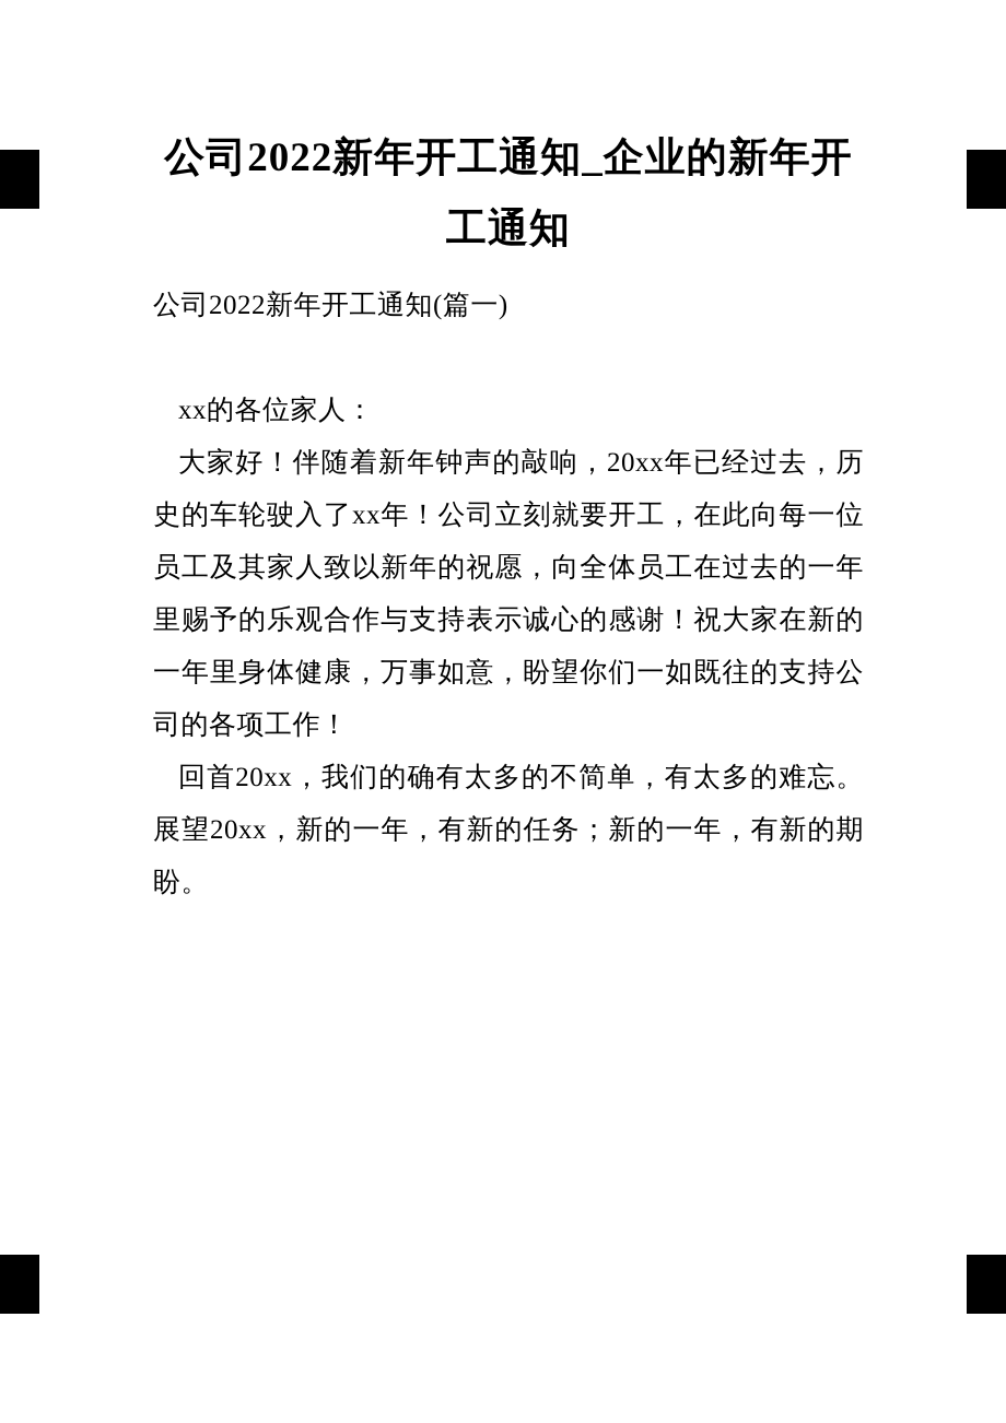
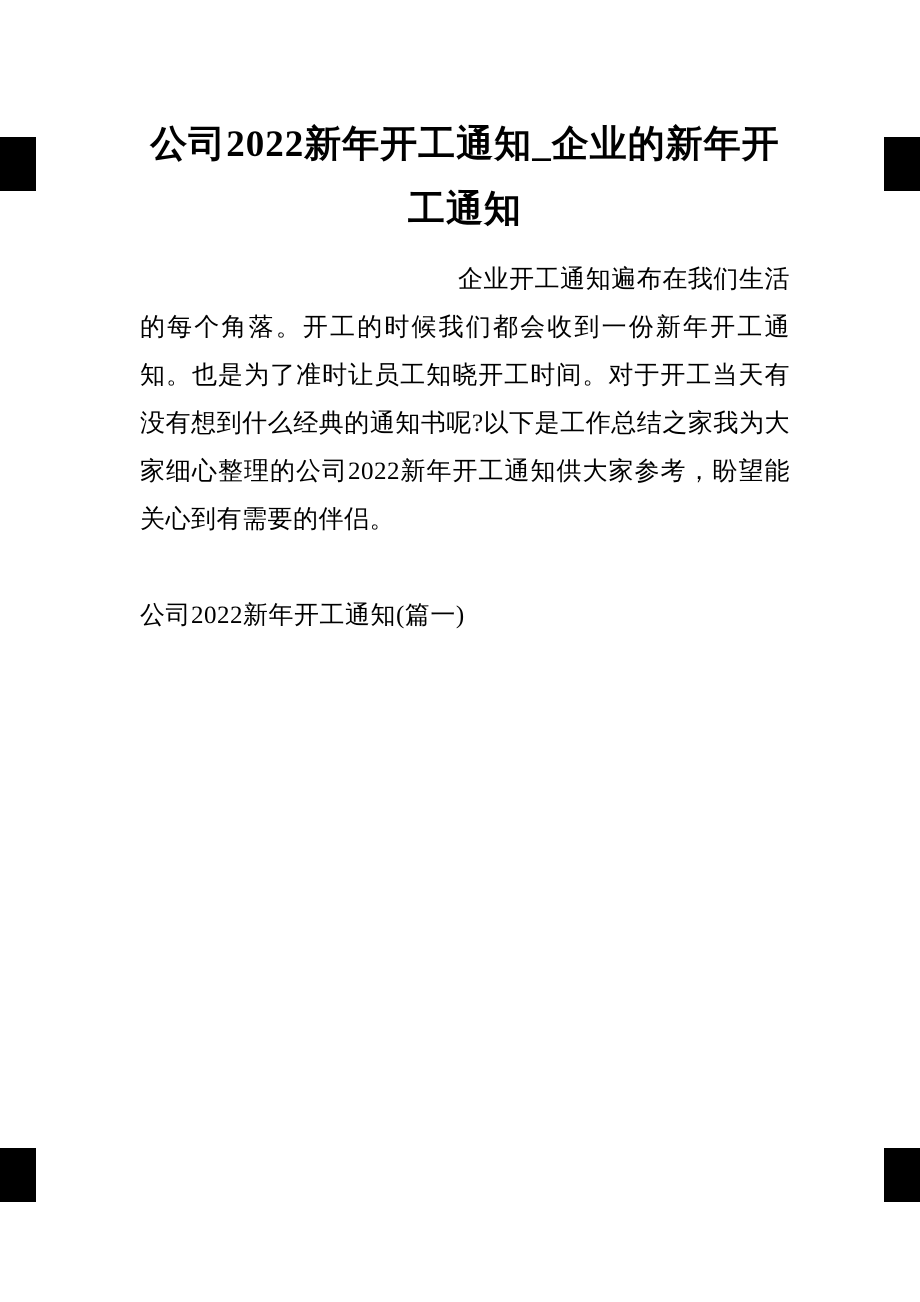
  公司2022新年开工通知_企业的新年开工通知
+ 企业开工通知遍布在我们生活的每个角落。开工的时候我们都会收到一份新年开工通知。也是为了准时让员工知晓开工时间。对于开工当天有没有想到什么经典的通知书呢?以下是工作总结之家我为大家细心整理的公司2022新年开工通知供大家参考，盼望能关心到有需要的伴侣。
  公司2022新年开工通知(篇一)
- xx的各位家人：
- 大家好！伴随着新年钟声的敲响，20xx年已经过去，历史的车轮驶入了xx年！公司立刻就要开工，在此向每一位员工及其家人致以新年的祝愿，向全体员工在过去的一年里赐予的乐观合作与支持表示诚心的感谢！祝大家在新的一年里身体健康，万事如意，盼望你们一如既往的支持公司的各项工作！
- 回首20xx，我们的确有太多的不简单，有太多的难忘。展望20xx，新的一年，有新的任务；新的一年，有新的期盼。
